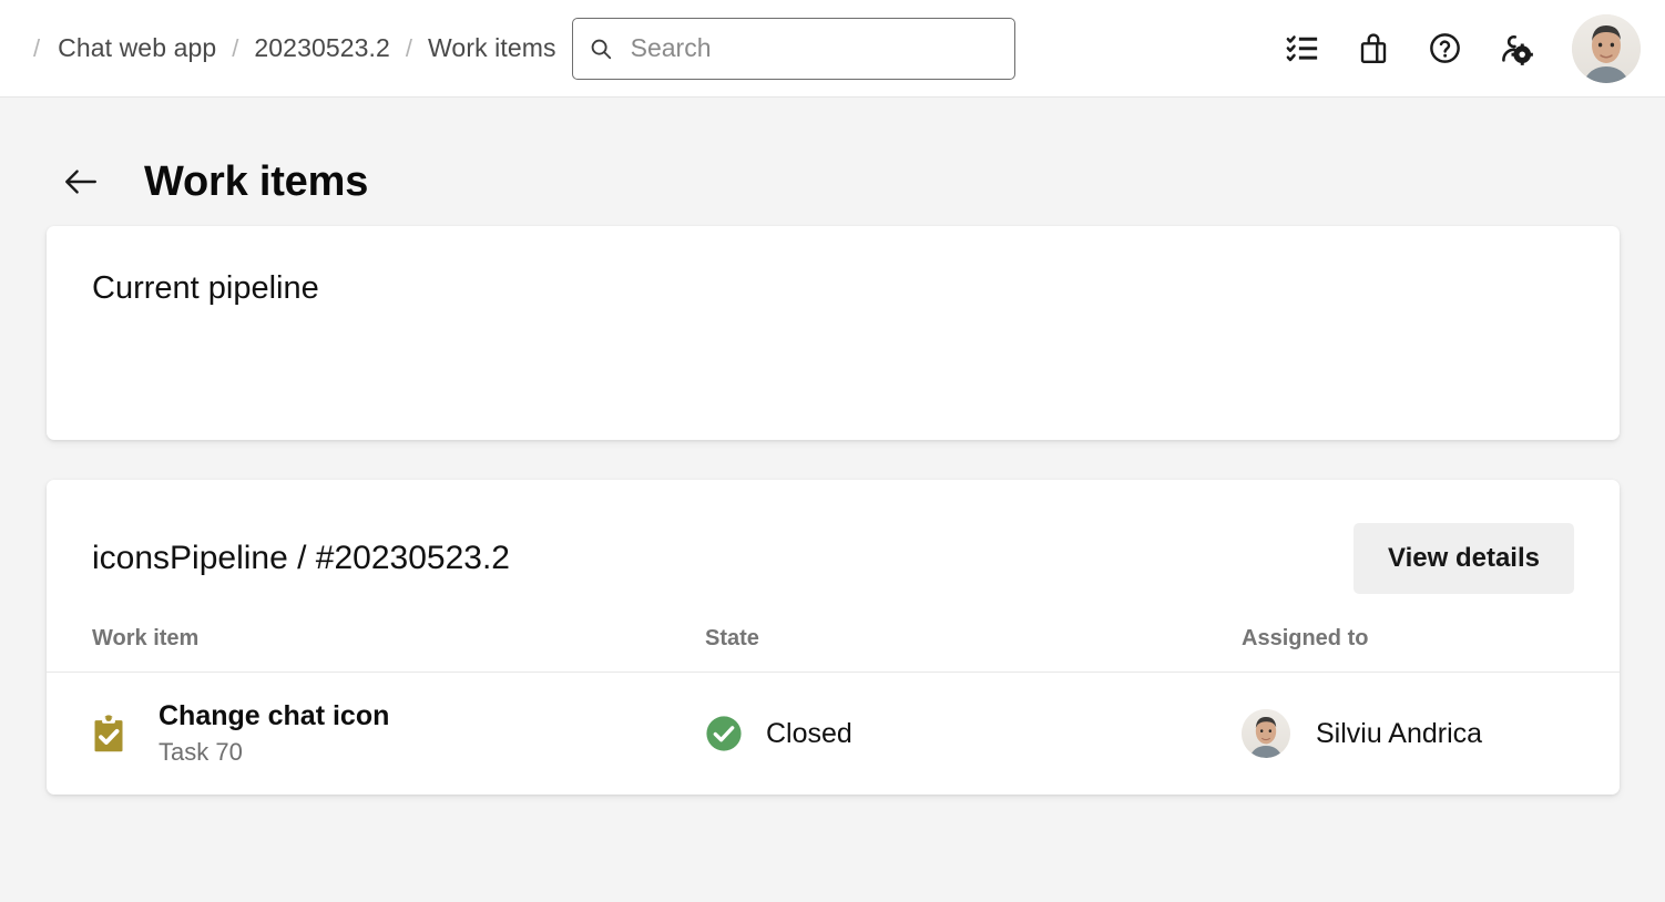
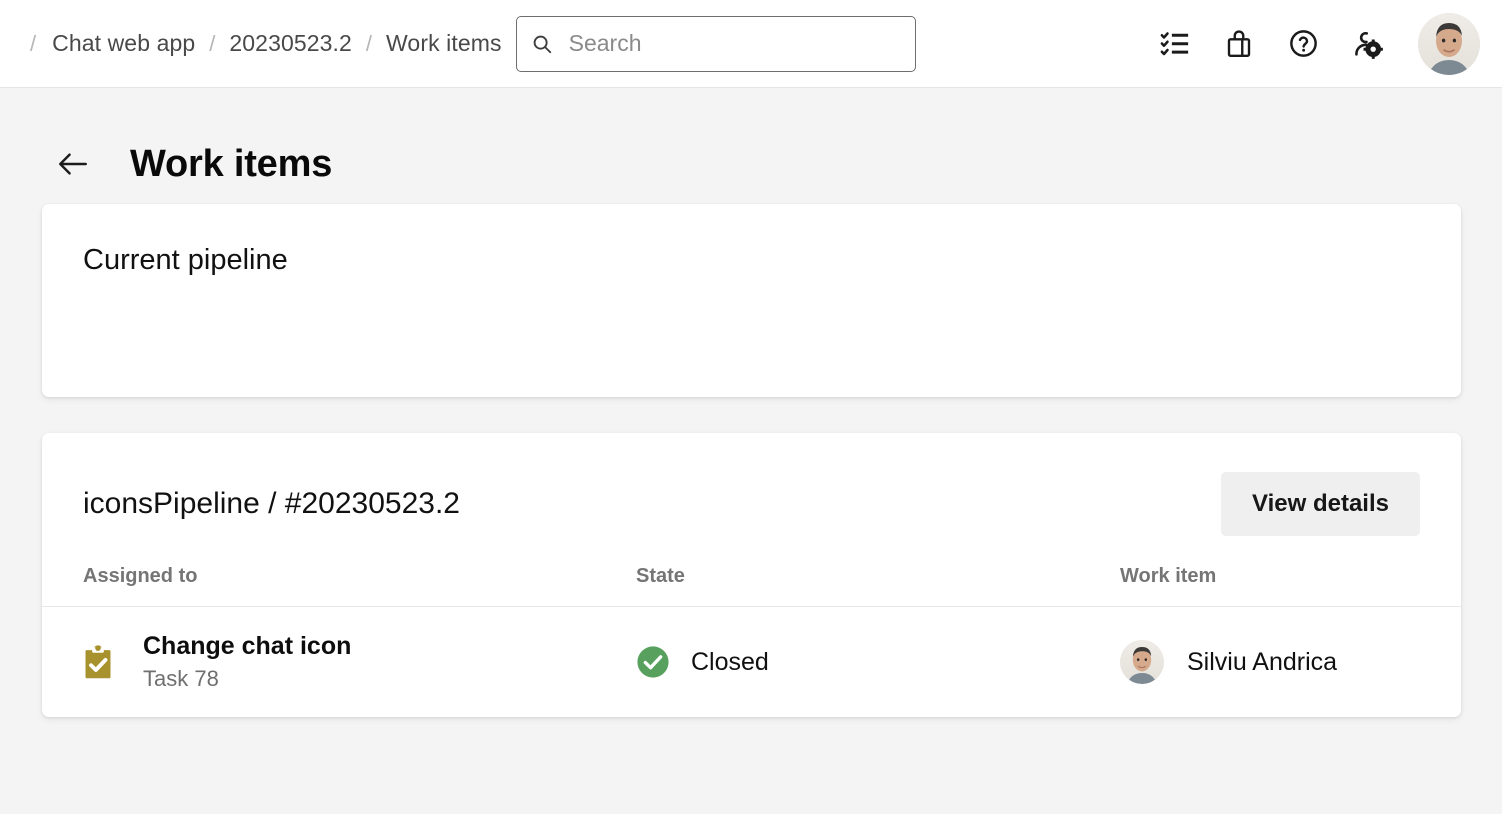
  /
  Chat web app
  /
  20230523.2
  /
  Work items
  Search
  Work items
  Current pipeline
  iconsPipeline / #20230523.2
  View details
- Work item
+ Assigned to
  State
- Assigned to
+ Work item
  Change chat icon
- Task 70
+ Task 78
  Closed
  Silviu Andrica
